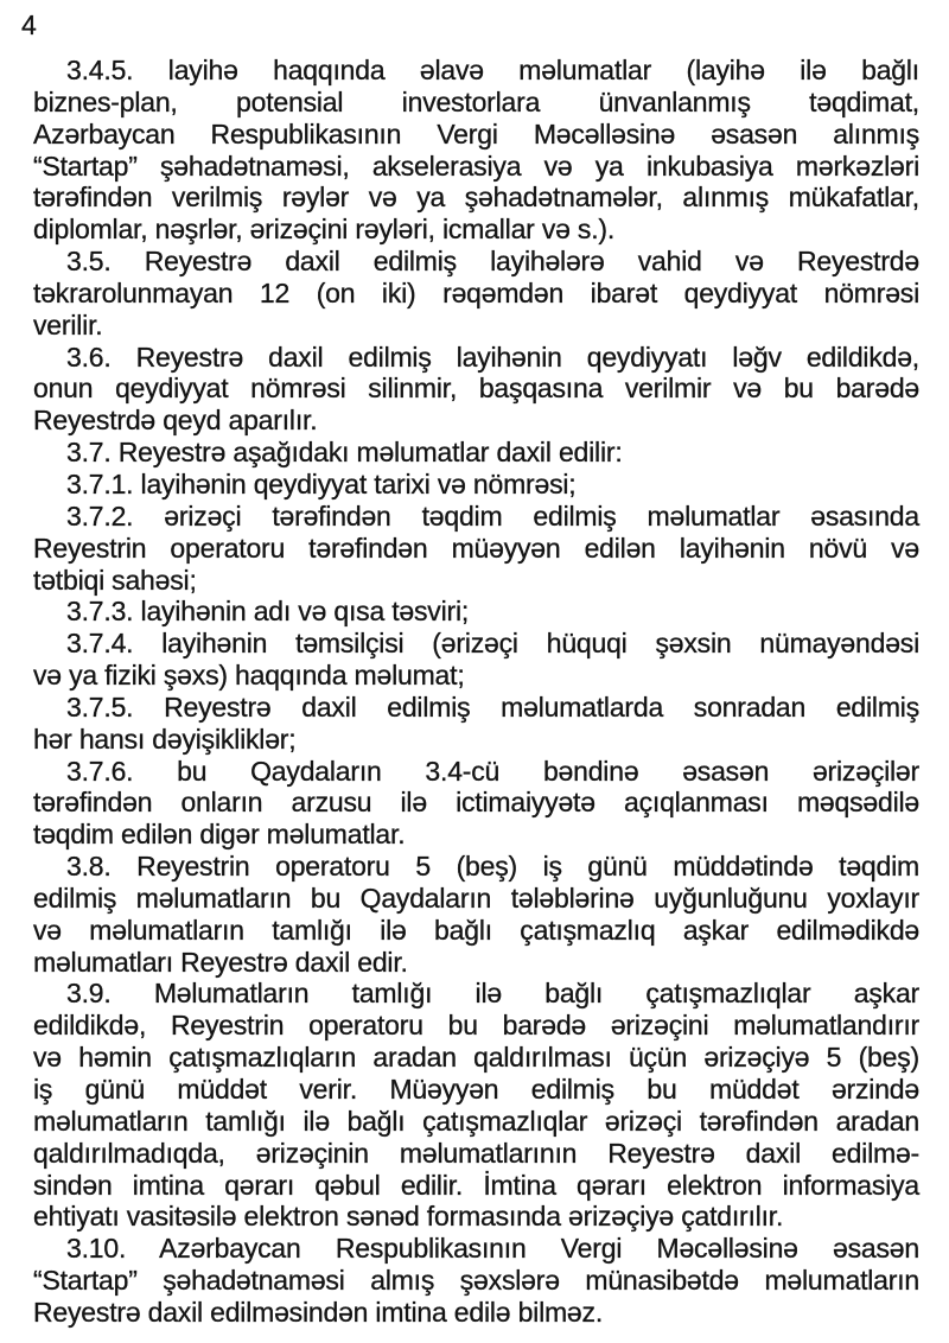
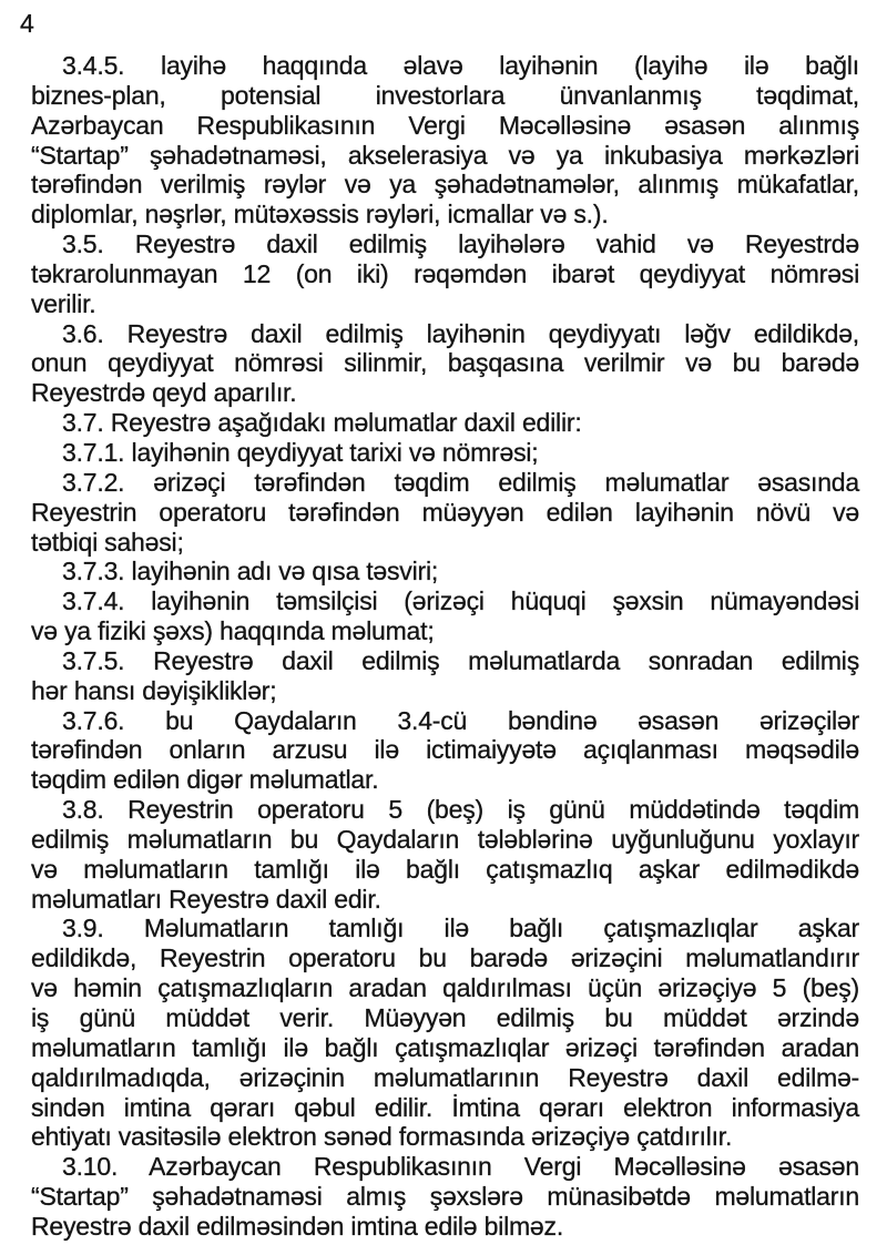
  4
- 3.4.5. layihə haqqında əlavə məlumatlar (layihə ilə bağlı
+ 3.4.5. layihə haqqında əlavə layihənin (layihə ilə bağlı
  biznes-plan, potensial investorlara ünvanlanmış təqdimat,
  Azərbaycan Respublikasının Vergi Məcəlləsinə əsasən alınmış
  “Startap” şəhadətnaməsi, akselerasiya və ya inkubasiya mərkəzləri
  tərəfindən verilmiş rəylər və ya şəhadətnamələr, alınmış mükafatlar,
- diplomlar, nəşrlər, ərizəçini rəyləri, icmallar və s.).
+ diplomlar, nəşrlər, mütəxəssis rəyləri, icmallar və s.).
  3.5. Reyestrə daxil edilmiş layihələrə vahid və Reyestrdə
  təkrarolunmayan 12 (on iki) rəqəmdən ibarət qeydiyyat nömrəsi
  verilir.
  3.6. Reyestrə daxil edilmiş layihənin qeydiyyatı ləğv edildikdə,
  onun qeydiyyat nömrəsi silinmir, başqasına verilmir və bu barədə
  Reyestrdə qeyd aparılır.
  3.7. Reyestrə aşağıdakı məlumatlar daxil edilir:
  3.7.1. layihənin qeydiyyat tarixi və nömrəsi;
  3.7.2. ərizəçi tərəfindən təqdim edilmiş məlumatlar əsasında
  Reyestrin operatoru tərəfindən müəyyən edilən layihənin növü və
  tətbiqi sahəsi;
  3.7.3. layihənin adı və qısa təsviri;
  3.7.4. layihənin təmsilçisi (ərizəçi hüquqi şəxsin nümayəndəsi
  və ya fiziki şəxs) haqqında məlumat;
  3.7.5. Reyestrə daxil edilmiş məlumatlarda sonradan edilmiş
  hər hansı dəyişikliklər;
  3.7.6. bu Qaydaların 3.4-cü bəndinə əsasən ərizəçilər
  tərəfindən onların arzusu ilə ictimaiyyətə açıqlanması məqsədilə
  təqdim edilən digər məlumatlar.
  3.8. Reyestrin operatoru 5 (beş) iş günü müddətində təqdim
  edilmiş məlumatların bu Qaydaların tələblərinə uyğunluğunu yoxlayır
  və məlumatların tamlığı ilə bağlı çatışmazlıq aşkar edilmədikdə
  məlumatları Reyestrə daxil edir.
  3.9. Məlumatların tamlığı ilə bağlı çatışmazlıqlar aşkar
  edildikdə, Reyestrin operatoru bu barədə ərizəçini məlumatlandırır
  və həmin çatışmazlıqların aradan qaldırılması üçün ərizəçiyə 5 (beş)
  iş günü müddət verir. Müəyyən edilmiş bu müddət ərzində
  məlumatların tamlığı ilə bağlı çatışmazlıqlar ərizəçi tərəfindən aradan
  qaldırılmadıqda, ərizəçinin məlumatlarının Reyestrə daxil edilmə-
  sindən imtina qərarı qəbul edilir. İmtina qərarı elektron informasiya
  ehtiyatı vasitəsilə elektron sənəd formasında ərizəçiyə çatdırılır.
  3.10. Azərbaycan Respublikasının Vergi Məcəlləsinə əsasən
  “Startap” şəhadətnaməsi almış şəxslərə münasibətdə məlumatların
  Reyestrə daxil edilməsindən imtina edilə bilməz.
